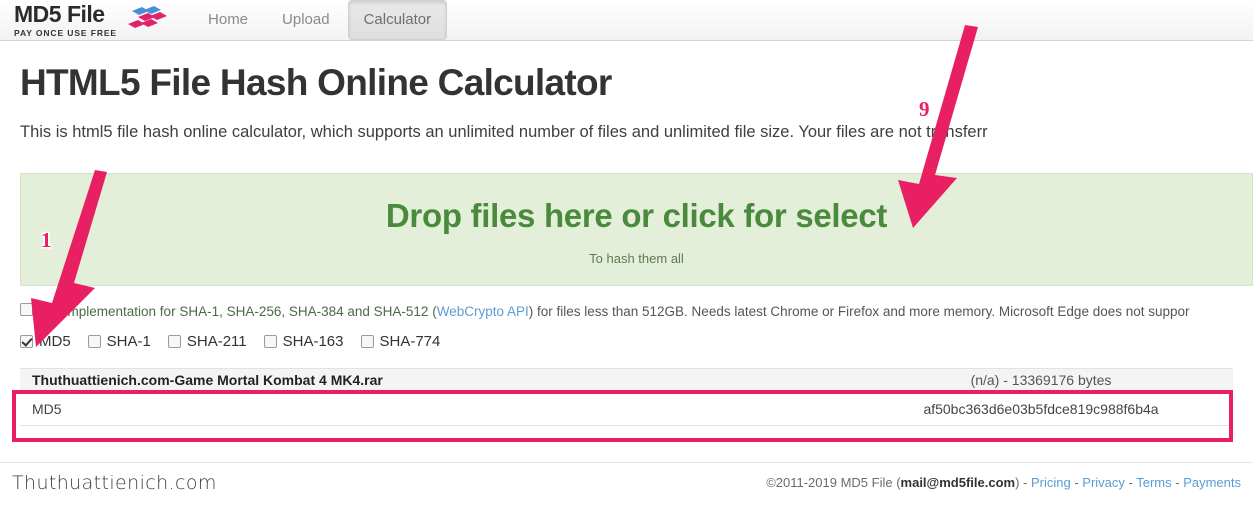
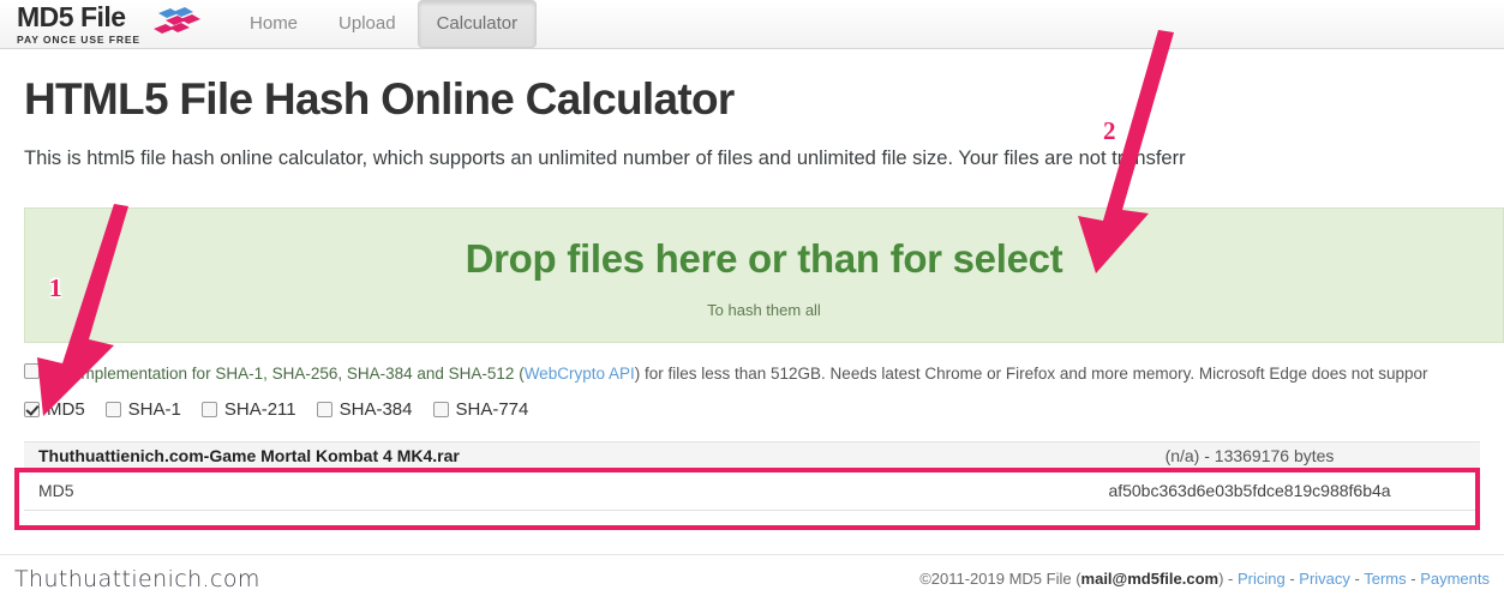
  MD5 File
  PAY ONCE USE FREE
  Home
  Upload
  Calculator
  HTML5 File Hash Online Calculator
  This is html5 file hash online calculator, which supports an unlimited number of files and unlimited file size. Your files are not trnsferr
- Drop files here or click for select
+ Drop files here or than for select
  To hash them all
  mplementation for SHA-1, SHA-256, SHA-384 and SHA-512 (WebCrypto API) for files less than 512GB. Needs latest Chrome or Firefox and more memory. Microsoft Edge does not suppor
  MD5
  SHA-1
  SHA-211
- SHA-163
+ SHA-384
  SHA-774
  Thuthuattienich.com-Game Mortal Kombat 4 MK4.rar
  (n/a) - 13369176 bytes
  MD5
  af50bc363d6e03b5fdce819c988f6b4a
  ©2011-2019 MD5 File (mail@md5file.com) - Pricing - Privacy - Terms - Payments
  Thuthuattienich.com
  1
- 9
+ 2
